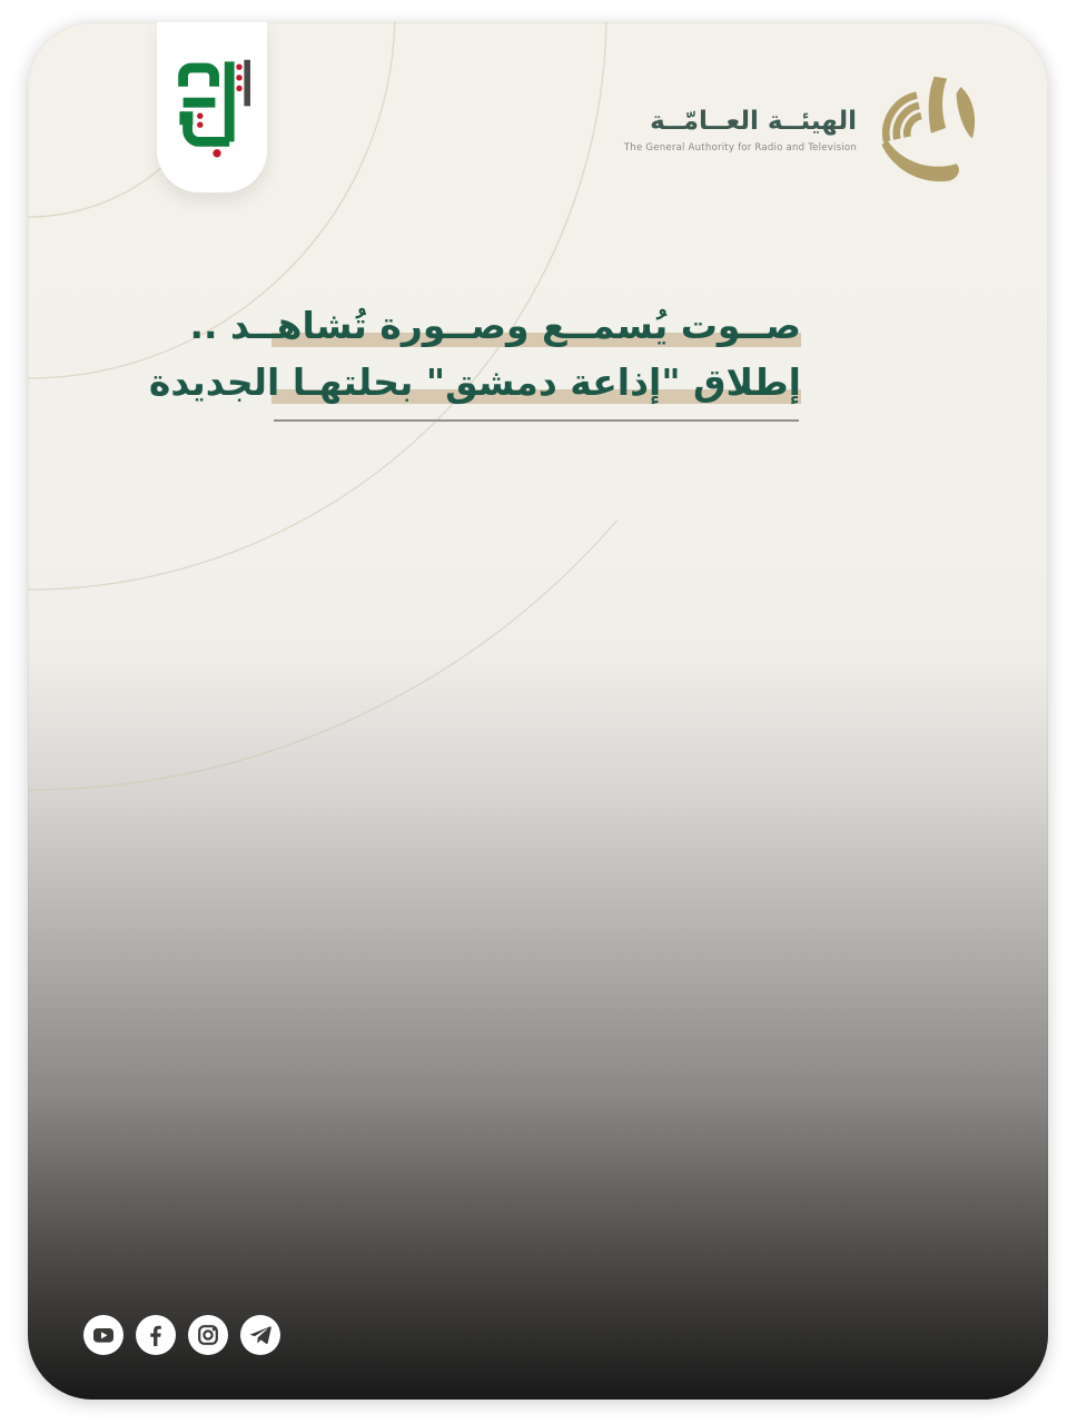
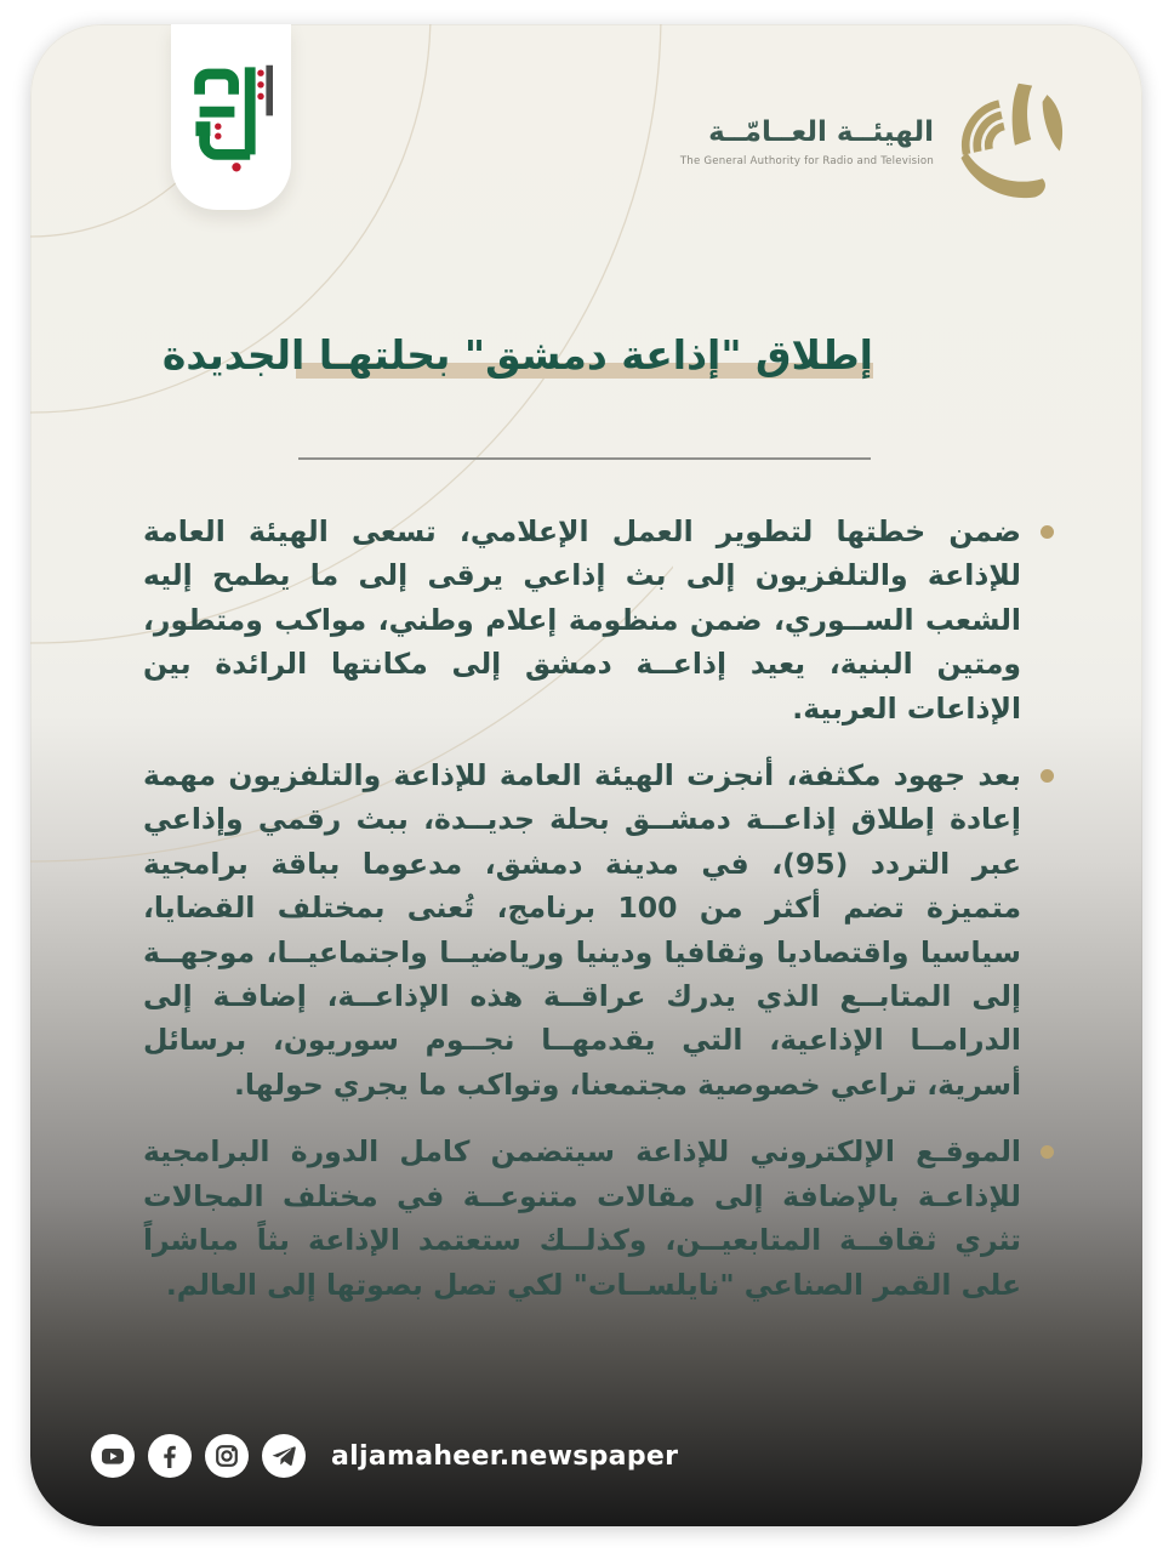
  الهيئــة العــامّــة
  The General Authority for Radio and Television
- صــوت يُسمــع وصــورة تُشاهــد ..
  إطلاق "إذاعة دمشق" بحلتهـا الجديدة
+ ضمن خطتها لتطوير العمل الإعلامي، تسعى الهيئة العامة للإذاعة والتلفزيون إلى بث إذاعي يرقى إلى ما يطمح إليه الشعب الســوري، ضمن منظومة إعلام وطني، مواكب ومتطور، ومتين البنية، يعيد إذاعــة دمشق إلى مكانتها الرائدة بين الإذاعات العربية.
+ بعد جهود مكثفة، أنجزت الهيئة العامة للإذاعة والتلفزيون مهمة إعادة إطلاق إذاعــة دمشــق بحلة جديــدة، ببث رقمي وإذاعي عبر التردد (95)، في مدينة دمشق، مدعوما بباقة برامجية متميزة تضم أكثر من 100 برنامج، تُعنى بمختلف القضايا، سياسيا واقتصاديا وثقافيا ودينيا ورياضيــا واجتماعيــا، موجهــة إلى المتابــع الذي يدرك عراقــة هذه الإذاعــة، إضافـة إلى الدرامــا الإذاعية، التي يقدمهــا نجــوم سوريون، برسائل أسرية، تراعي خصوصية مجتمعنا، وتواكب ما يجري حولها.
+ الموقـع الإلكتروني للإذاعة سيتضمن كامل الدورة البرامجية للإذاعـة بالإضافة إلى مقالات متنوعــة في مختلف المجالات تثري ثقافــة المتابعيــن، وكذلــك ستعتمد الإذاعة بثاً مباشراً على القمر الصناعي "نايلســات" لكي تصل بصوتها إلى العالم.
+ aljamaheer.newspaper
